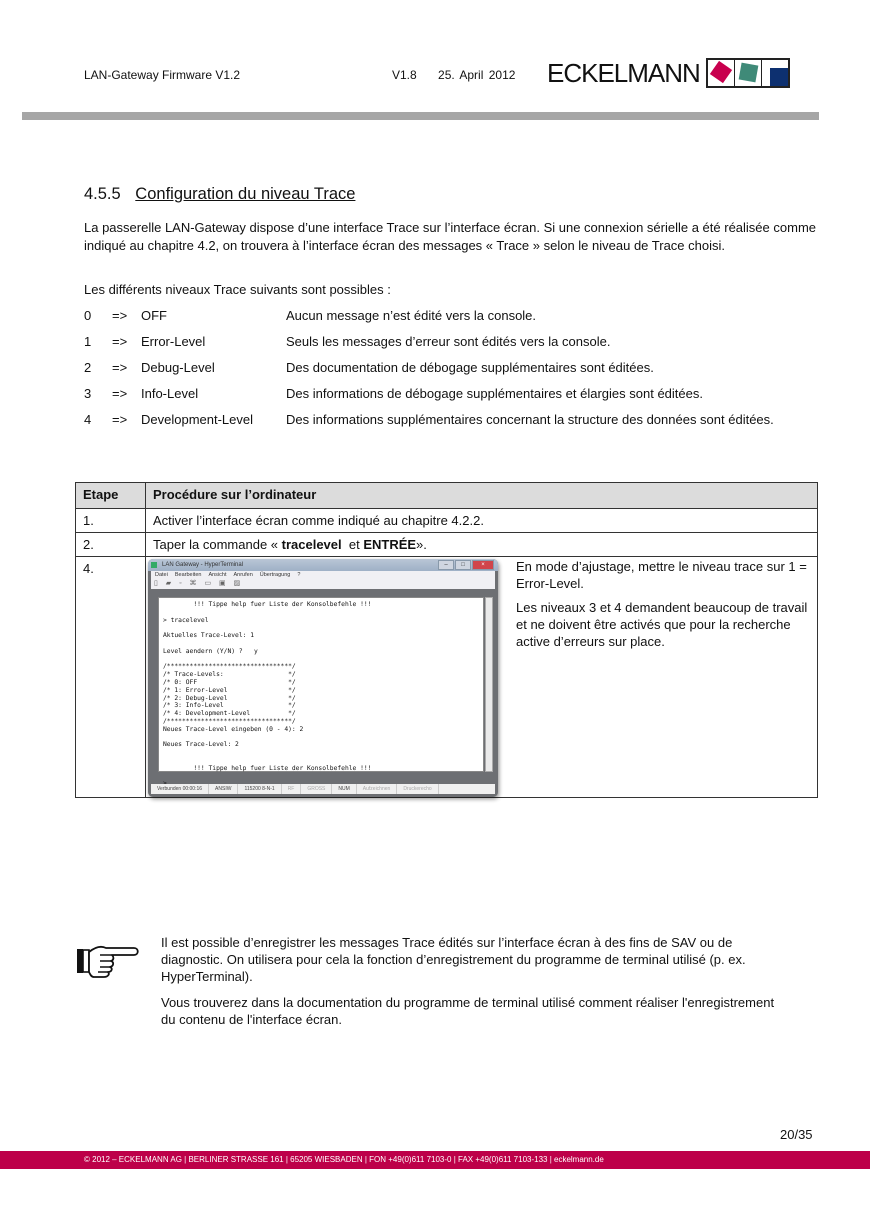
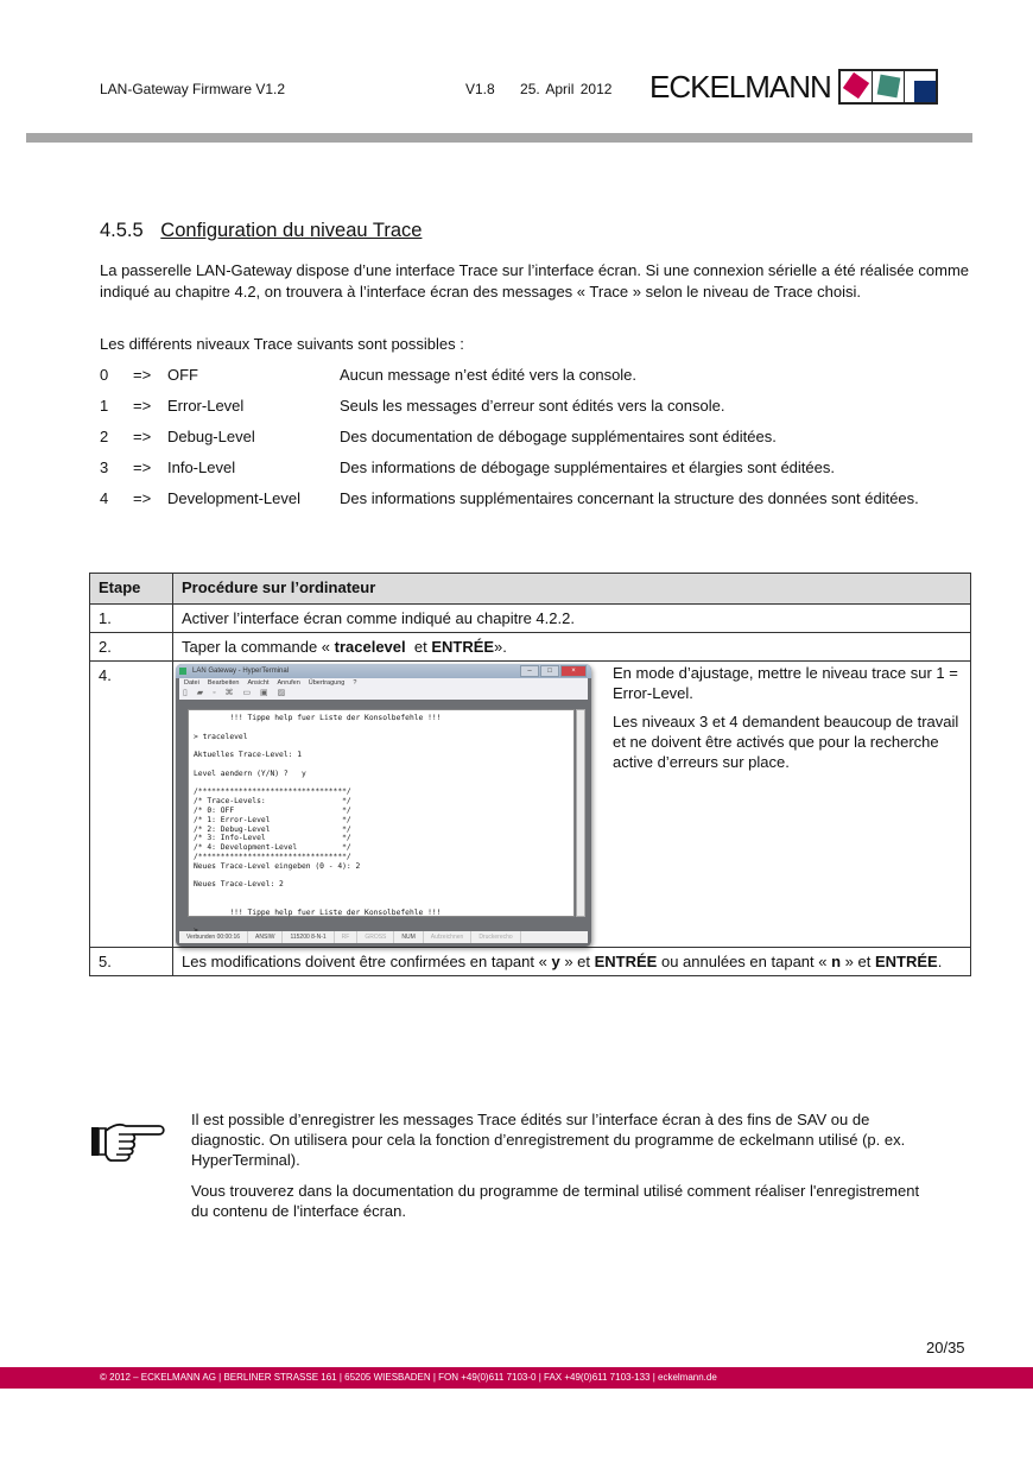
  LAN-Gateway Firmware V1.2
  V1.8 25. April 2012
  ECKELMANN
  4.5.5 Configuration du niveau Trace
  La passerelle LAN-Gateway dispose d’une interface Trace sur l’interface écran. Si une connexion sérielle a été réalisée comme indiqué au chapitre 4.2, on trouvera à l’interface écran des messages « Trace » selon le niveau de Trace choisi.
  Les différents niveaux Trace suivants sont possibles :
  0 => OFF Aucun message n’est édité vers la console.
  1 => Error-Level Seuls les messages d’erreur sont édités vers la console.
  2 => Debug-Level Des documentation de débogage supplémentaires sont éditées.
  3 => Info-Level Des informations de débogage supplémentaires et élargies sont éditées.
  4 => Development-Level Des informations supplémentaires concernant la structure des données sont éditées.
  Etape	Procédure sur l’ordinateur
  1.	Activer l’interface écran comme indiqué au chapitre 4.2.2.
  2.	Taper la commande « tracelevel et ENTRÉE».
+ 5.	Les modifications doivent être confirmées en tapant « y » et ENTRÉE ou annulées en tapant « n » et ENTRÉE.
- Il est possible d’enregistrer les messages Trace édités sur l’interface écran à des fins de SAV ou de diagnostic. On utilisera pour cela la fonction d’enregistrement du programme de terminal utilisé (p. ex. HyperTerminal).
+ Il est possible d’enregistrer les messages Trace édités sur l’interface écran à des fins de SAV ou de diagnostic. On utilisera pour cela la fonction d’enregistrement du programme de eckelmann utilisé (p. ex. HyperTerminal).
  Vous trouverez dans la documentation du programme de terminal utilisé comment réaliser l'enregistrement du contenu de l'interface écran.
  20/35
  © 2012 – ECKELMANN AG | BERLINER STRASSE 161 | 65205 WIESBADEN | FON +49(0)611 7103-0 | FAX +49(0)611 7103-133 | eckelmann.de
